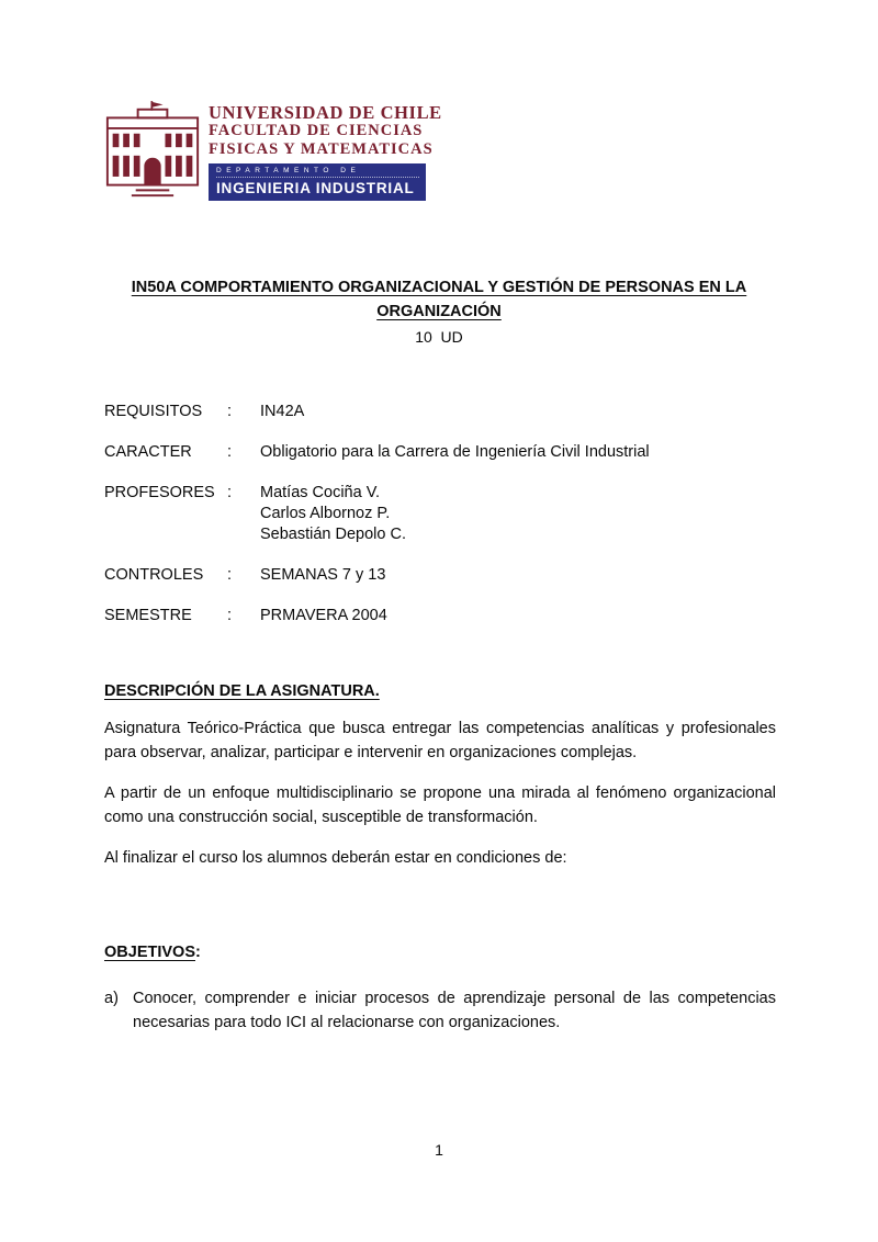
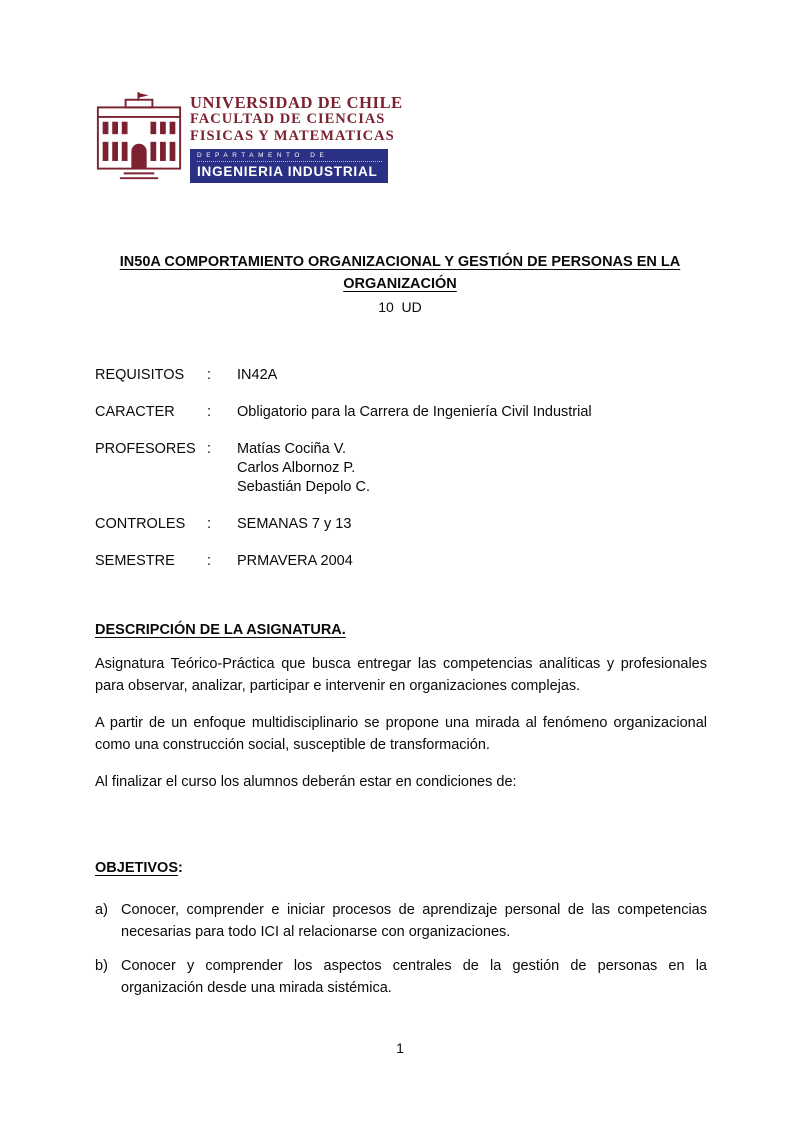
  UNIVERSIDAD DE CHILE
  FACULTAD DE CIENCIAS
  FISICAS Y MATEMATICAS
  INGENIERIA INDUSTRIAL
  IN50A COMPORTAMIENTO ORGANIZACIONAL Y GESTIÓN DE PERSONAS EN LA ORGANIZACIÓN
  10 UD
  REQUISITOS
  :
  IN42A
  CARACTER
  :
  Obligatorio para la Carrera de Ingeniería Civil Industrial
  PROFESORES
  :
  Matías Cociña V.
  Carlos Albornoz P.
  Sebastián Depolo C.
  CONTROLES
  :
  SEMANAS 7 y 13
  SEMESTRE
  :
  PRMAVERA 2004
  DESCRIPCIÓN DE LA ASIGNATURA.
  Asignatura Teórico-Práctica que busca entregar las competencias analíticas y profesionales para observar, analizar, participar e intervenir en organizaciones complejas.
  A partir de un enfoque multidisciplinario se propone una mirada al fenómeno organizacional como una construcción social, susceptible de transformación.
  Al finalizar el curso los alumnos deberán estar en condiciones de:
  OBJETIVOS:
  a)
  Conocer, comprender e iniciar procesos de aprendizaje personal de las competencias necesarias para todo ICI al relacionarse con organizaciones.
+ b)
+ Conocer y comprender los aspectos centrales de la gestión de personas en la organización desde una mirada sistémica.
  1
